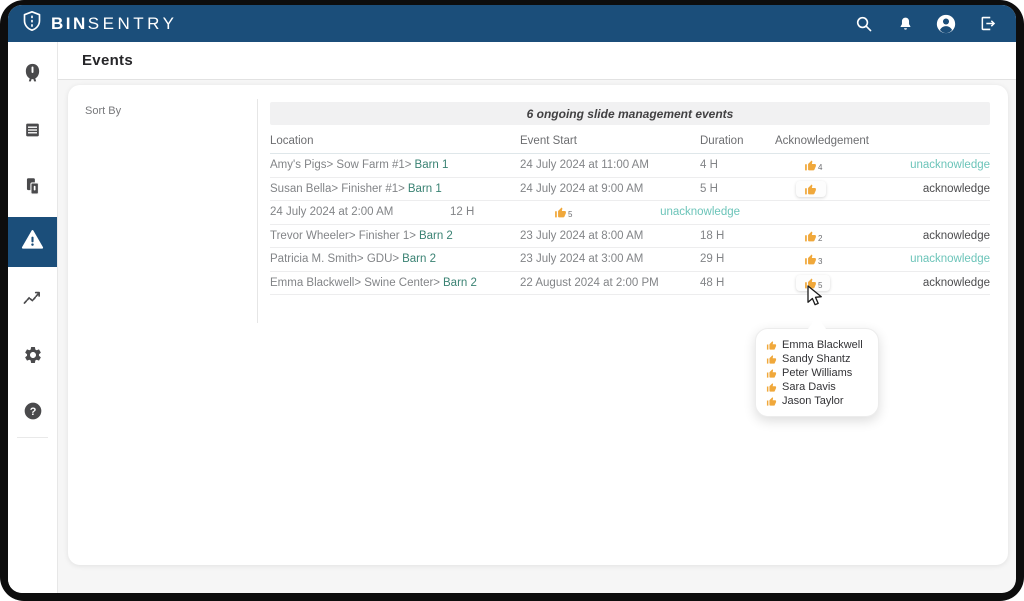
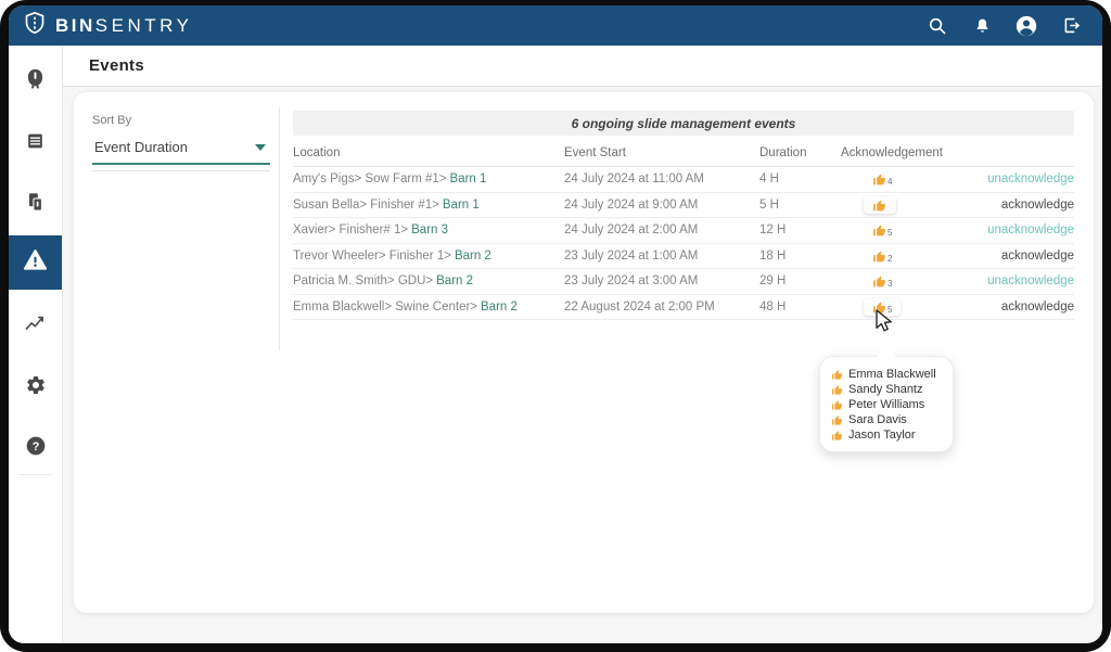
  BINSENTRY
  ?
  Events
  Sort By
+ Event Duration
  6 ongoing slide management events
  Location
  Event Start
  Duration
  Acknowledgement
  Amy's Pigs> Sow Farm #1> Barn 1
  24 July 2024 at 11:00 AM
  4 H
  4
  unacknowledge
  Susan Bella> Finisher #1> Barn 1
  24 July 2024 at 9:00 AM
  5 H
  acknowledge
+ Xavier> Finisher# 1> Barn 3
  24 July 2024 at 2:00 AM
  12 H
  5
  unacknowledge
  Trevor Wheeler> Finisher 1> Barn 2
- 23 July 2024 at 8:00 AM
+ 23 July 2024 at 1:00 AM
  18 H
  2
  acknowledge
  Patricia M. Smith> GDU> Barn 2
  23 July 2024 at 3:00 AM
  29 H
  3
  unacknowledge
  Emma Blackwell> Swine Center> Barn 2
  22 August 2024 at 2:00 PM
  48 H
  5
  acknowledge
  Emma Blackwell
  Sandy Shantz
  Peter Williams
  Sara Davis
  Jason Taylor
